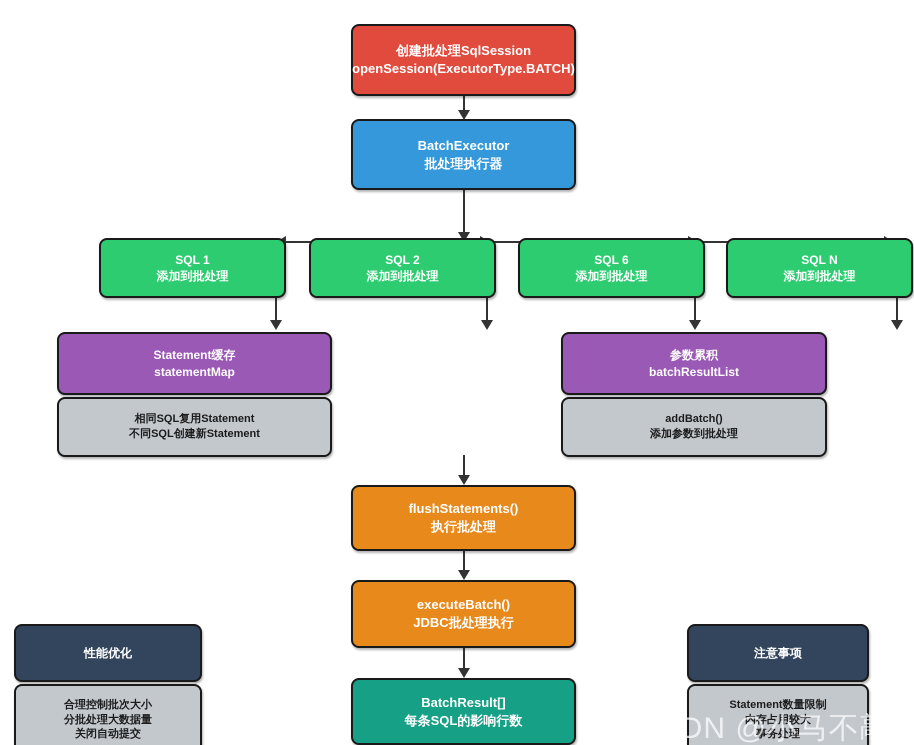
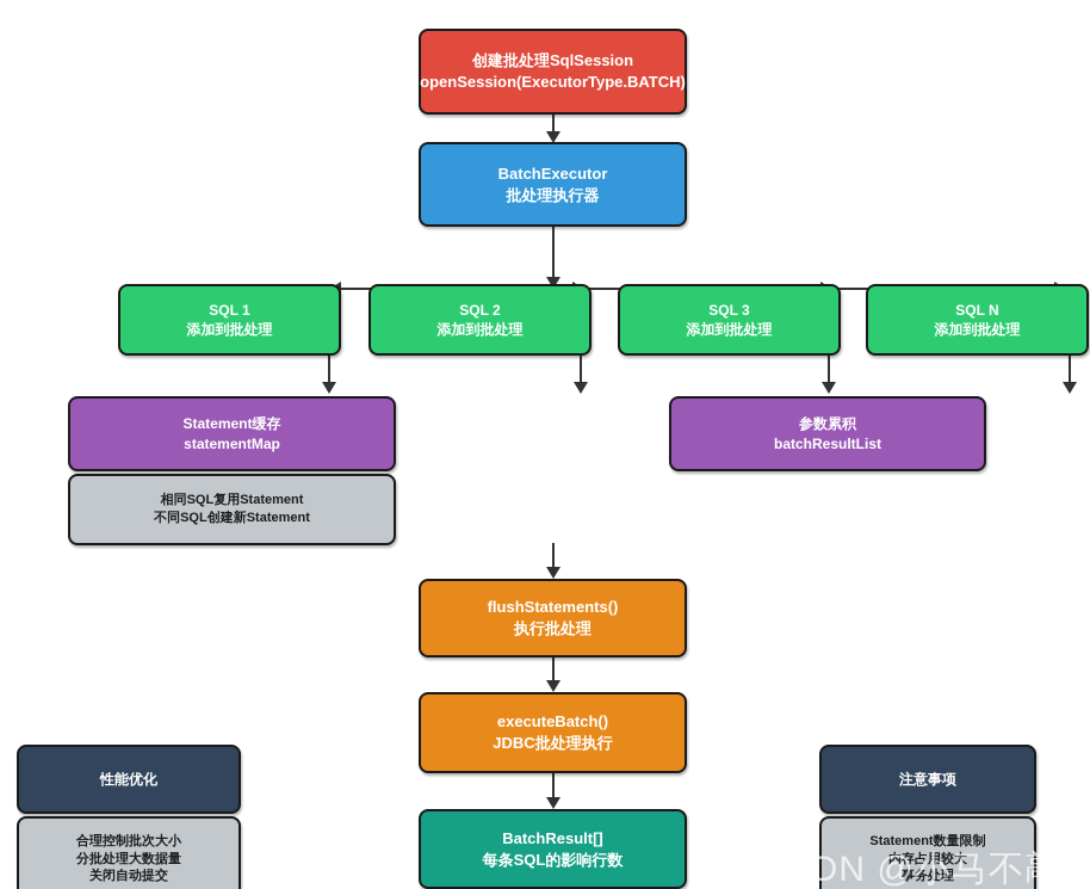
  创建批处理SqlSession
  openSession(ExecutorType.BATCH)
  BatchExecutor
  批处理执行器
  SQL 1
  添加到批处理
  SQL 2
  添加到批处理
- SQL 6
+ SQL 3
  添加到批处理
  SQL N
  添加到批处理
  Statement缓存
  statementMap
  相同SQL复用Statement
  不同SQL创建新Statement
  参数累积
  batchResultList
- addBatch()
- 添加参数到批处理
  flushStatements()
  执行批处理
  executeBatch()
  JDBC批处理执行
  BatchResult[]
  每条SQL的影响行数
  性能优化
  合理控制批次大小
  分批处理大数据量
  关闭自动提交
  注意事项
  Statement数量限制
  内存占用较大
  事务处理
  CSDN @小马不敲代
